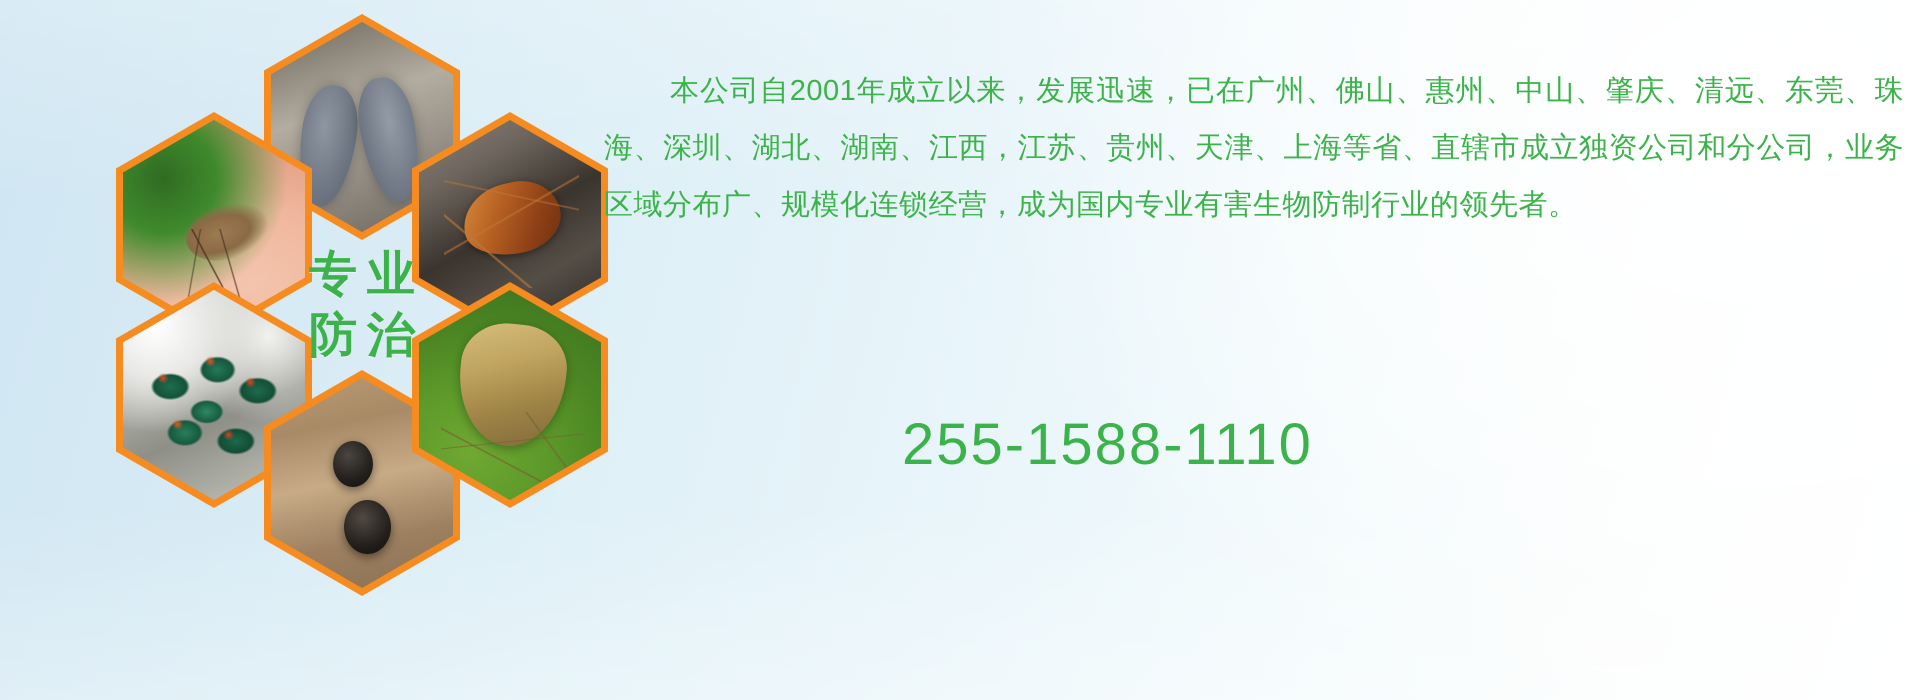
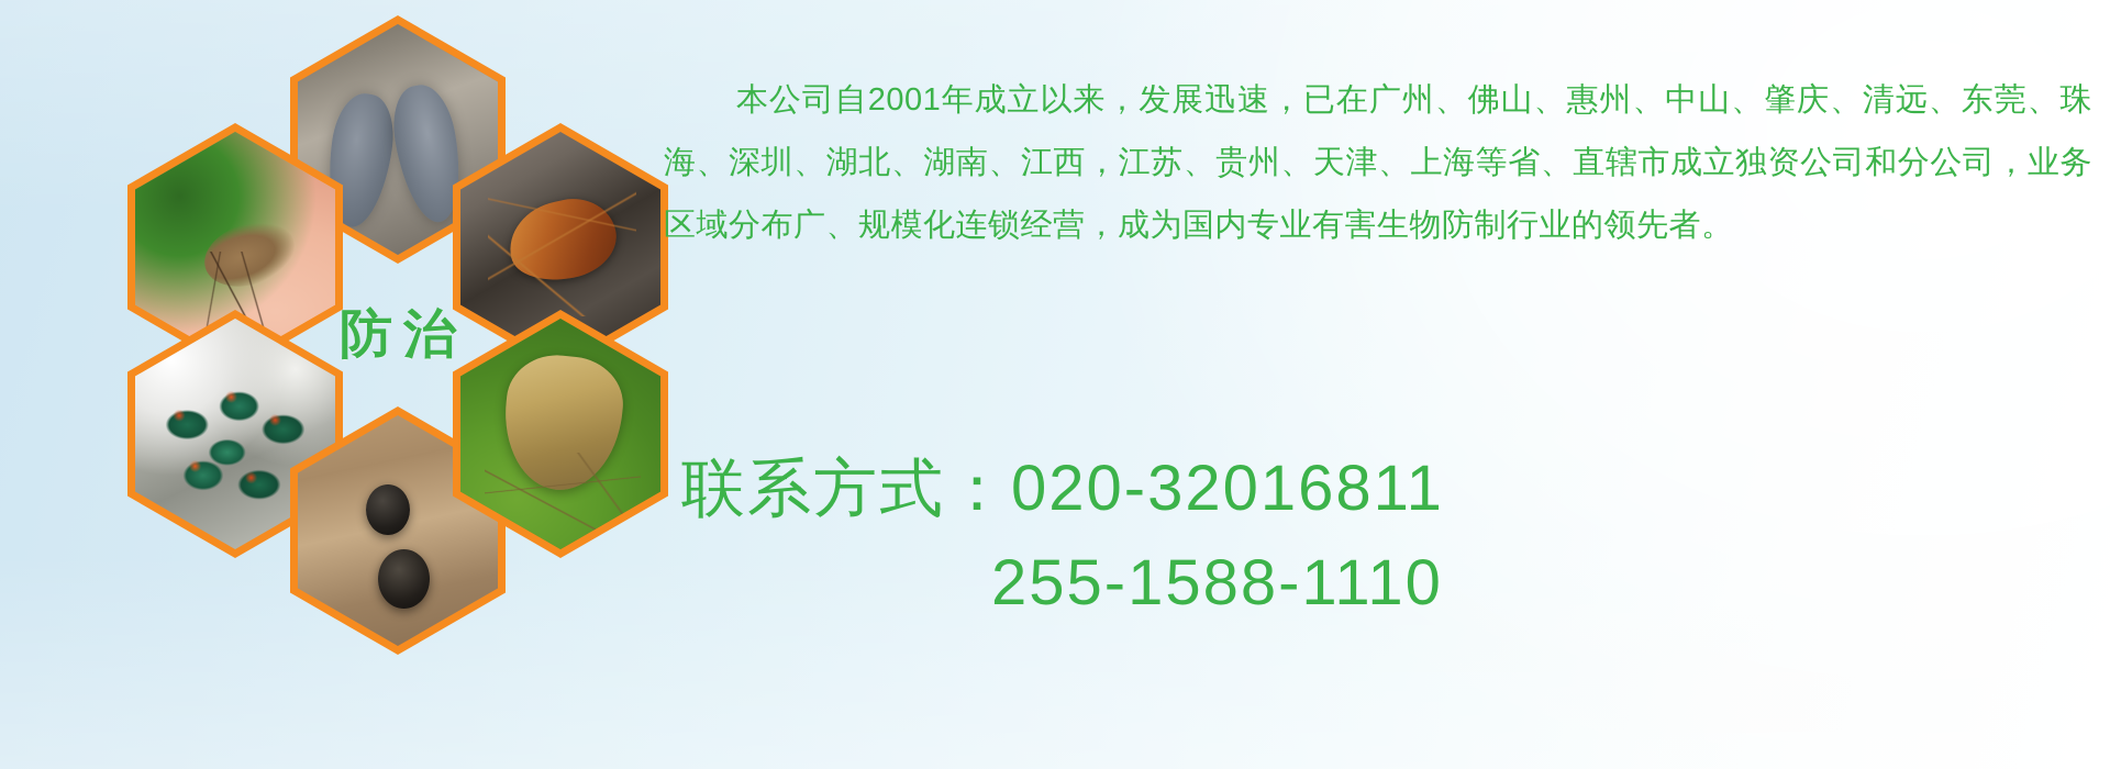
- 专业
  防治
  本公司自2001年成立以来，发展迅速，已在广州、佛山、惠州、中山、肇庆、清远、东莞、珠海、深圳、湖北、湖南、江西，江苏、贵州、天津、上海等省、直辖市成立独资公司和分公司，业务区域分布广、规模化连锁经营，成为国内专业有害生物防制行业的领先者。
+ 联系方式：020-32016811
  255-1588-1110
